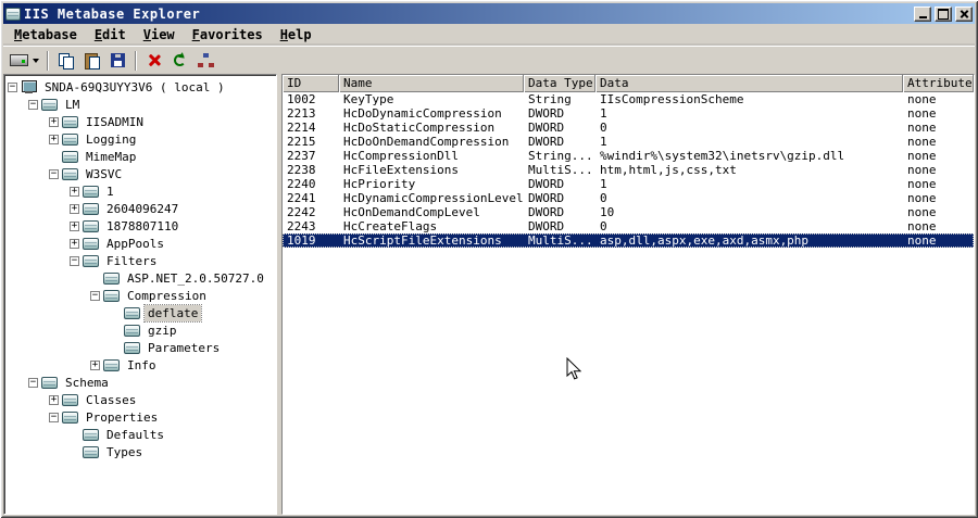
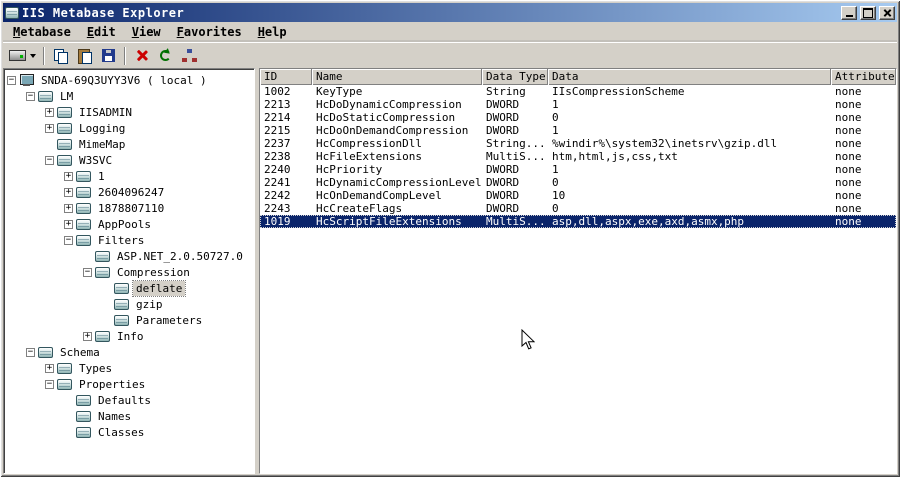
  IIS Metabase Explorer
  Metabase
  Edit
  View
  Favorites
  Help
  −
  SNDA-69Q3UYY3V6 ( local )
  −
  LM
  +
  IISADMIN
  +
  Logging
  MimeMap
  −
  W3SVC
  +
  1
  +
  2604096247
  +
  1878807110
  +
  AppPools
  −
  Filters
  ASP.NET_2.0.50727.0
  −
  Compression
  deflate
  gzip
  Parameters
  +
  Info
  −
  Schema
  +
- Classes
+ Types
  −
  Properties
  Defaults
+ Names
- Types
+ Classes
  ID
  Name
  Data Type
  Data
  Attribute
  1002
  KeyType
  String
  IIsCompressionScheme
  none
  2213
  HcDoDynamicCompression
  DWORD
  1
  none
  2214
  HcDoStaticCompression
  DWORD
  0
  none
  2215
  HcDoOnDemandCompression
  DWORD
  1
  none
  2237
  HcCompressionDll
  String...
  %windir%\system32\inetsrv\gzip.dll
  none
  2238
  HcFileExtensions
  MultiS...
  htm,html,js,css,txt
  none
  2240
  HcPriority
  DWORD
  1
  none
  2241
  HcDynamicCompressionLevel
  DWORD
  0
  none
  2242
  HcOnDemandCompLevel
  DWORD
  10
  none
  2243
  HcCreateFlags
  DWORD
  0
  none
  1019
  HcScriptFileExtensions
  MultiS...
  asp,dll,aspx,exe,axd,asmx,php
  none
